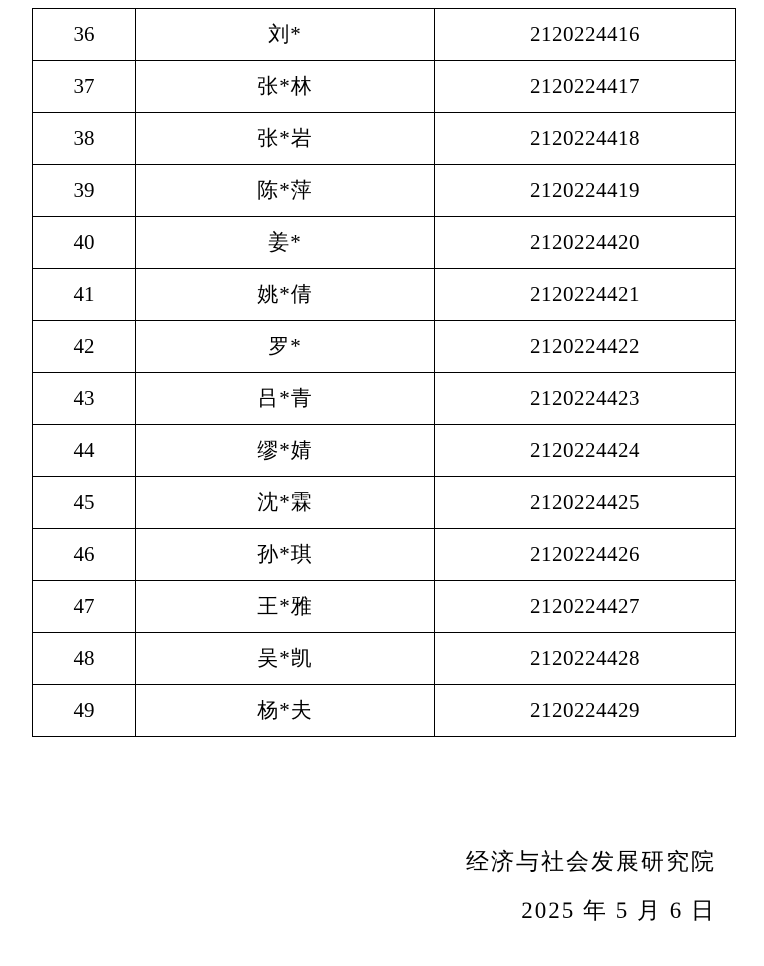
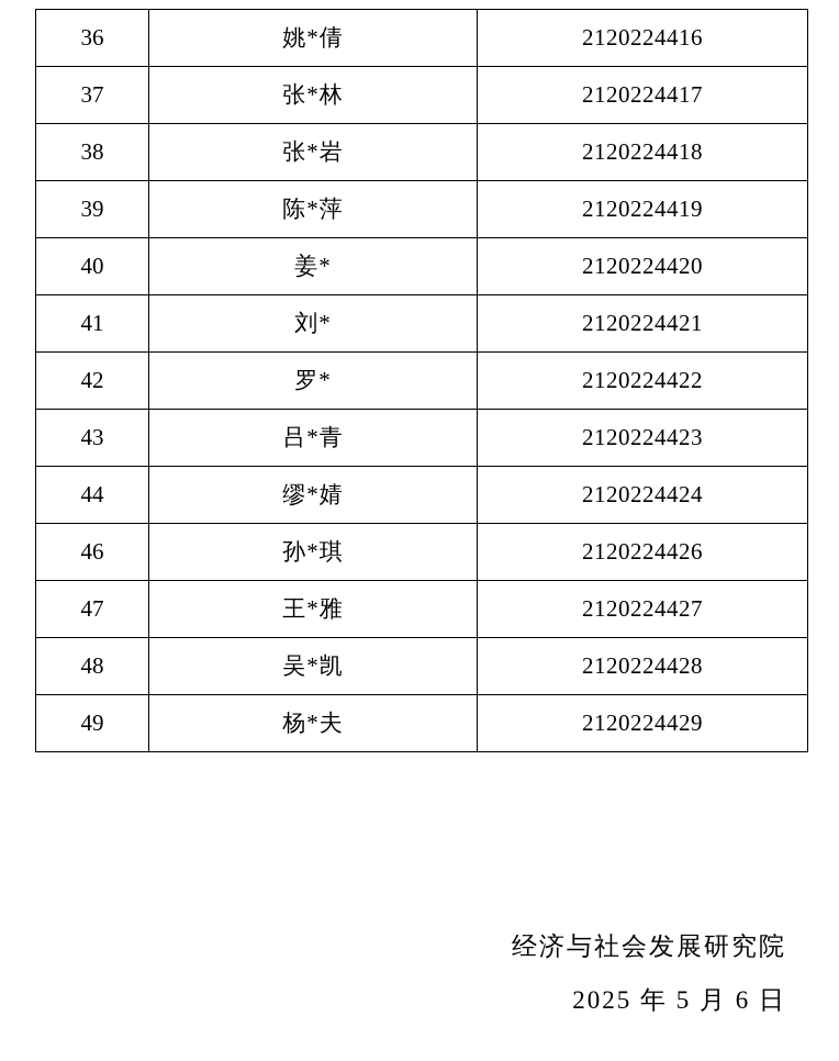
- 36	刘*	2120224416
+ 36	姚*倩	2120224416
  37	张*林	2120224417
  38	张*岩	2120224418
  39	陈*萍	2120224419
  40	姜*	2120224420
- 41	姚*倩	2120224421
+ 41	刘*	2120224421
  42	罗*	2120224422
  43	吕*青	2120224423
  44	缪*婧	2120224424
- 45	沈*霖	2120224425
  46	孙*琪	2120224426
  47	王*雅	2120224427
  48	吴*凯	2120224428
  49	杨*夫	2120224429
  经济与社会发展研究院
  2025 年 5 月 6 日
